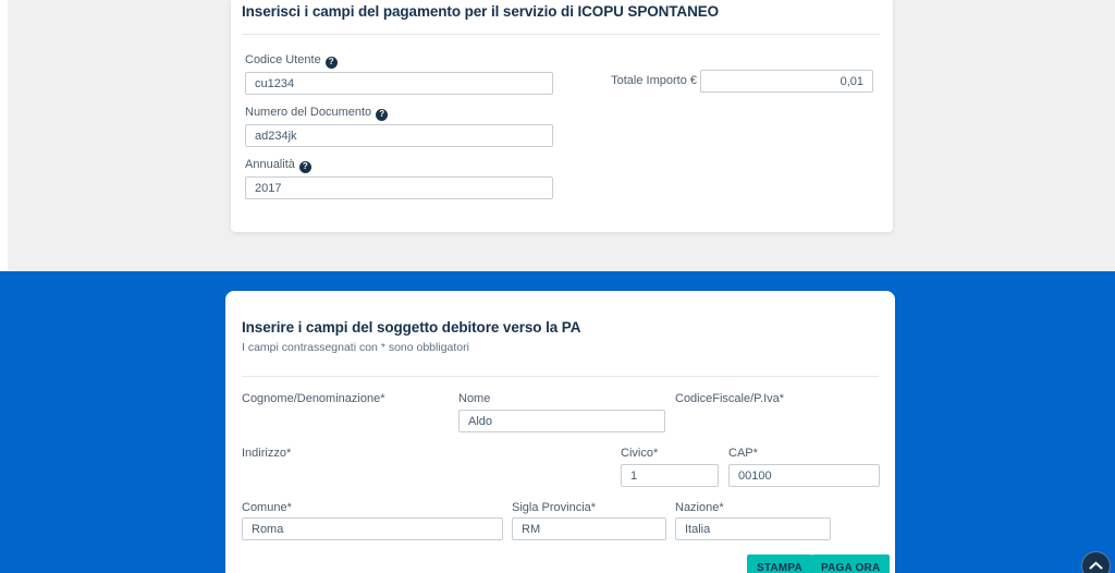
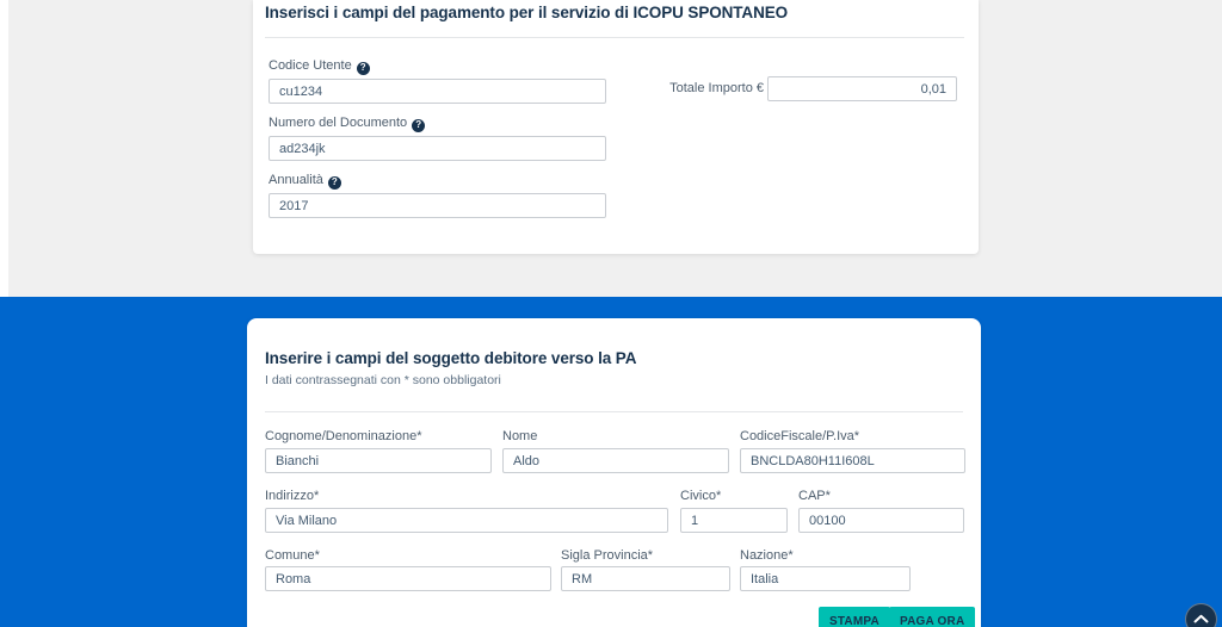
  Inserisci i campi del pagamento per il servizio di ICOPU SPONTANEO
  Codice Utente ?
  cu1234
  Totale Importo €
  0,01
  Numero del Documento ?
  ad234jk
  Annualità ?
  2017
  Inserire i campi del soggetto debitore verso la PA
- I campi contrassegnati con * sono obbligatori
+ I dati contrassegnati con * sono obbligatori
  Cognome/Denominazione*
+ Bianchi
  Nome
  Aldo
  CodiceFiscale/P.Iva*
+ BNCLDA80H11I608L
  Indirizzo*
+ Via Milano
  Civico*
  1
  CAP*
  00100
  Comune*
  Roma
  Sigla Provincia*
  RM
  Nazione*
  Italia
  STAMPA
  PAGA ORA
